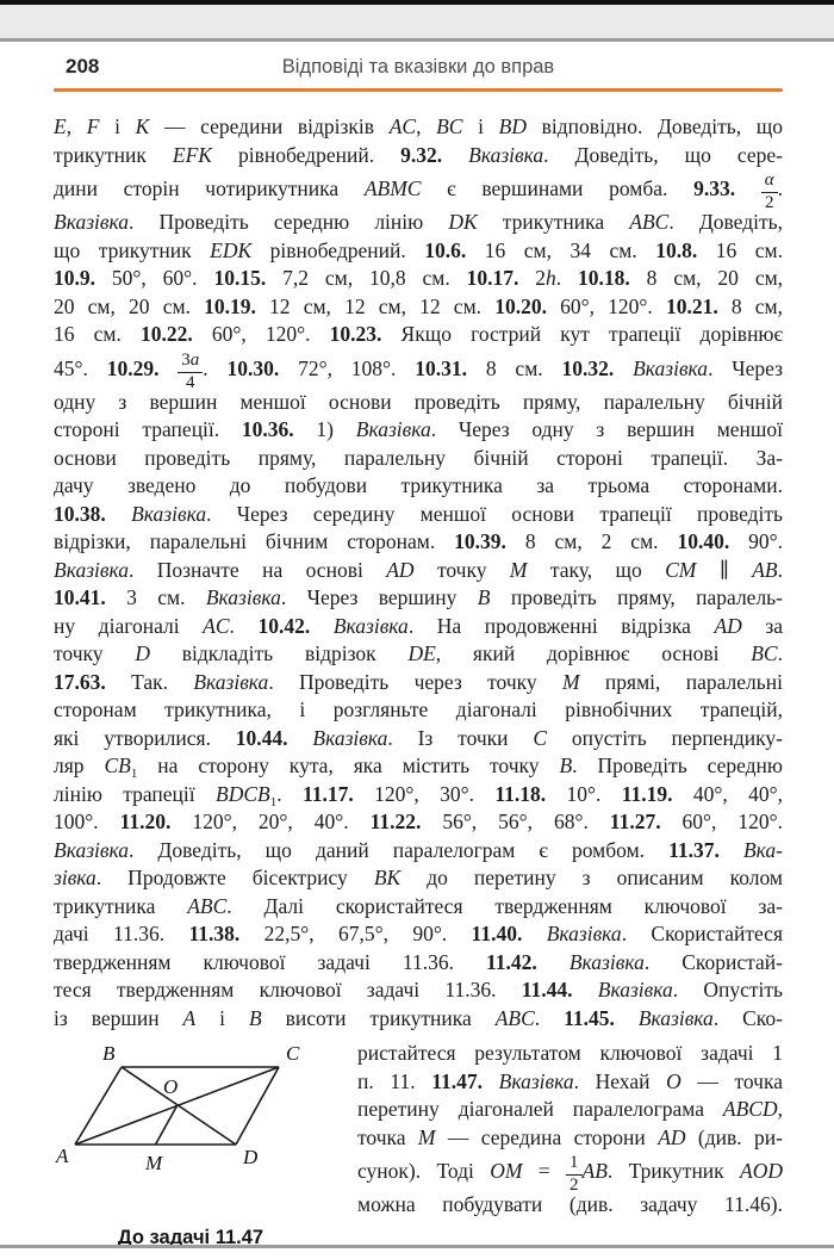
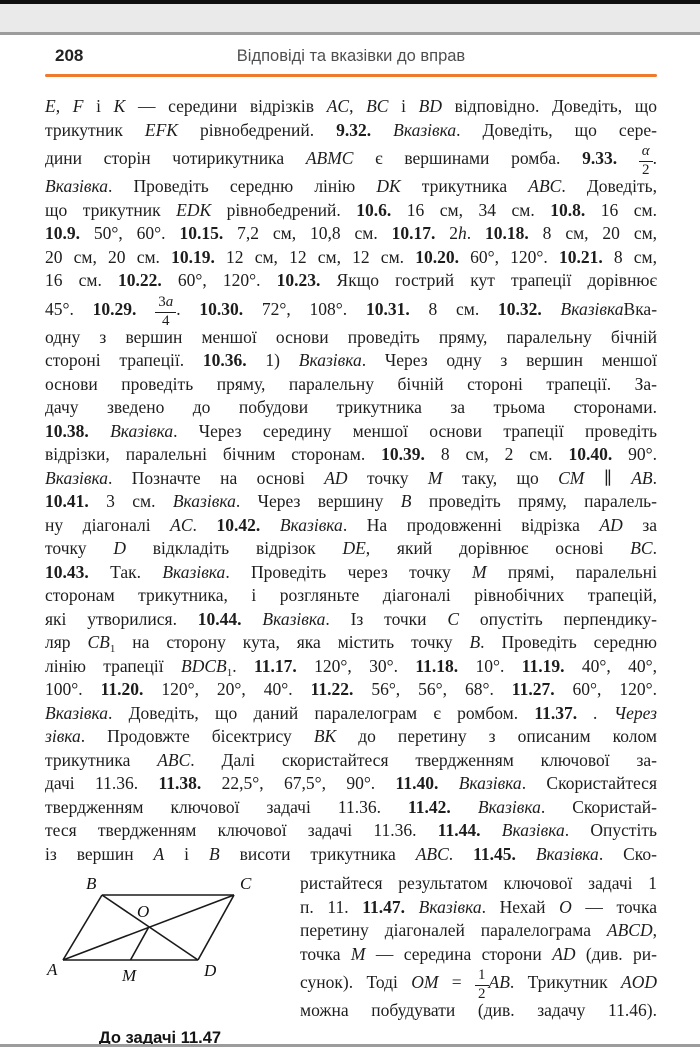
  208
  Відповіді та вказівки до вправ
  E, F і K — середини відрізків AC, BC і BD відповідно. Доведіть, що
  трикутник EFK рівнобедрений. 9.32. Вказівка. Доведіть, що сере-
  дини сторін чотирикутника ABMC є вершинами ромба. 9.33.
  α
  2
  .
  Вказівка. Проведіть середню лінію DK трикутника ABC. Доведіть,
  що трикутник EDK рівнобедрений. 10.6. 16 см, 34 см. 10.8. 16 см.
  10.9. 50°, 60°. 10.15. 7,2 см, 10,8 см. 10.17. 2h. 10.18. 8 см, 20 см,
  20 см, 20 см. 10.19. 12 см, 12 см, 12 см. 10.20. 60°, 120°. 10.21. 8 см,
  16 см. 10.22. 60°, 120°. 10.23. Якщо гострий кут трапеції дорівнює
  45°. 10.29.
  3a
  4
- . 10.30. 72°, 108°. 10.31. 8 см. 10.32. Вказівка. Через
+ . 10.30. 72°, 108°. 10.31. 8 см. 10.32. ВказівкаВка-
  одну з вершин меншої основи проведіть пряму, паралельну бічній
  стороні трапеції. 10.36. 1) Вказівка. Через одну з вершин меншої
  основи проведіть пряму, паралельну бічній стороні трапеції. За-
  дачу зведено до побудови трикутника за трьома сторонами.
  10.38. Вказівка. Через середину меншої основи трапеції проведіть
  відрізки, паралельні бічним сторонам. 10.39. 8 см, 2 см. 10.40. 90°.
  Вказівка. Позначте на основі AD точку M таку, що CM ∥ AB.
  10.41. 3 см. Вказівка. Через вершину B проведіть пряму, паралель-
  ну діагоналі AC. 10.42. Вказівка. На продовженні відрізка AD за
  точку D відкладіть відрізок DE, який дорівнює основі BC.
- 17.63. Так. Вказівка. Проведіть через точку M прямі, паралельні
+ 10.43. Так. Вказівка. Проведіть через точку M прямі, паралельні
  сторонам трикутника, і розгляньте діагоналі рівнобічних трапецій,
  які утворилися. 10.44. Вказівка. Із точки C опустіть перпендику-
  ляр CB1 на сторону кута, яка містить точку B. Проведіть середню
  лінію трапеції BDCB1. 11.17. 120°, 30°. 11.18. 10°. 11.19. 40°, 40°,
  100°. 11.20. 120°, 20°, 40°. 11.22. 56°, 56°, 68°. 11.27. 60°, 120°.
- Вказівка. Доведіть, що даний паралелограм є ромбом. 11.37. Вка-
+ Вказівка. Доведіть, що даний паралелограм є ромбом. 11.37. . Через
  зівка. Продовжте бісектрису BK до перетину з описаним колом
  трикутника ABC. Далі скористайтеся твердженням ключової за-
  дачі 11.36. 11.38. 22,5°, 67,5°, 90°. 11.40. Вказівка. Скористайтеся
  твердженням ключової задачі 11.36. 11.42. Вказівка. Скористай-
  теся твердженням ключової задачі 11.36. 11.44. Вказівка. Опустіть
  із вершин A і B висоти трикутника ABC. 11.45. Вказівка. Ско-
  A
  B
  C
  D
  M
  O
  До задачі 11.47
  ристайтеся результатом ключової задачі 1
  п. 11. 11.47. Вказівка. Нехай O — точка
  перетину діагоналей паралелограма ABCD,
  точка M — середина сторони AD (див. ри-
  сунок). Тоді OM =
  1
  2
  AB. Трикутник AOD
  можна побудувати (див. задачу 11.46).
